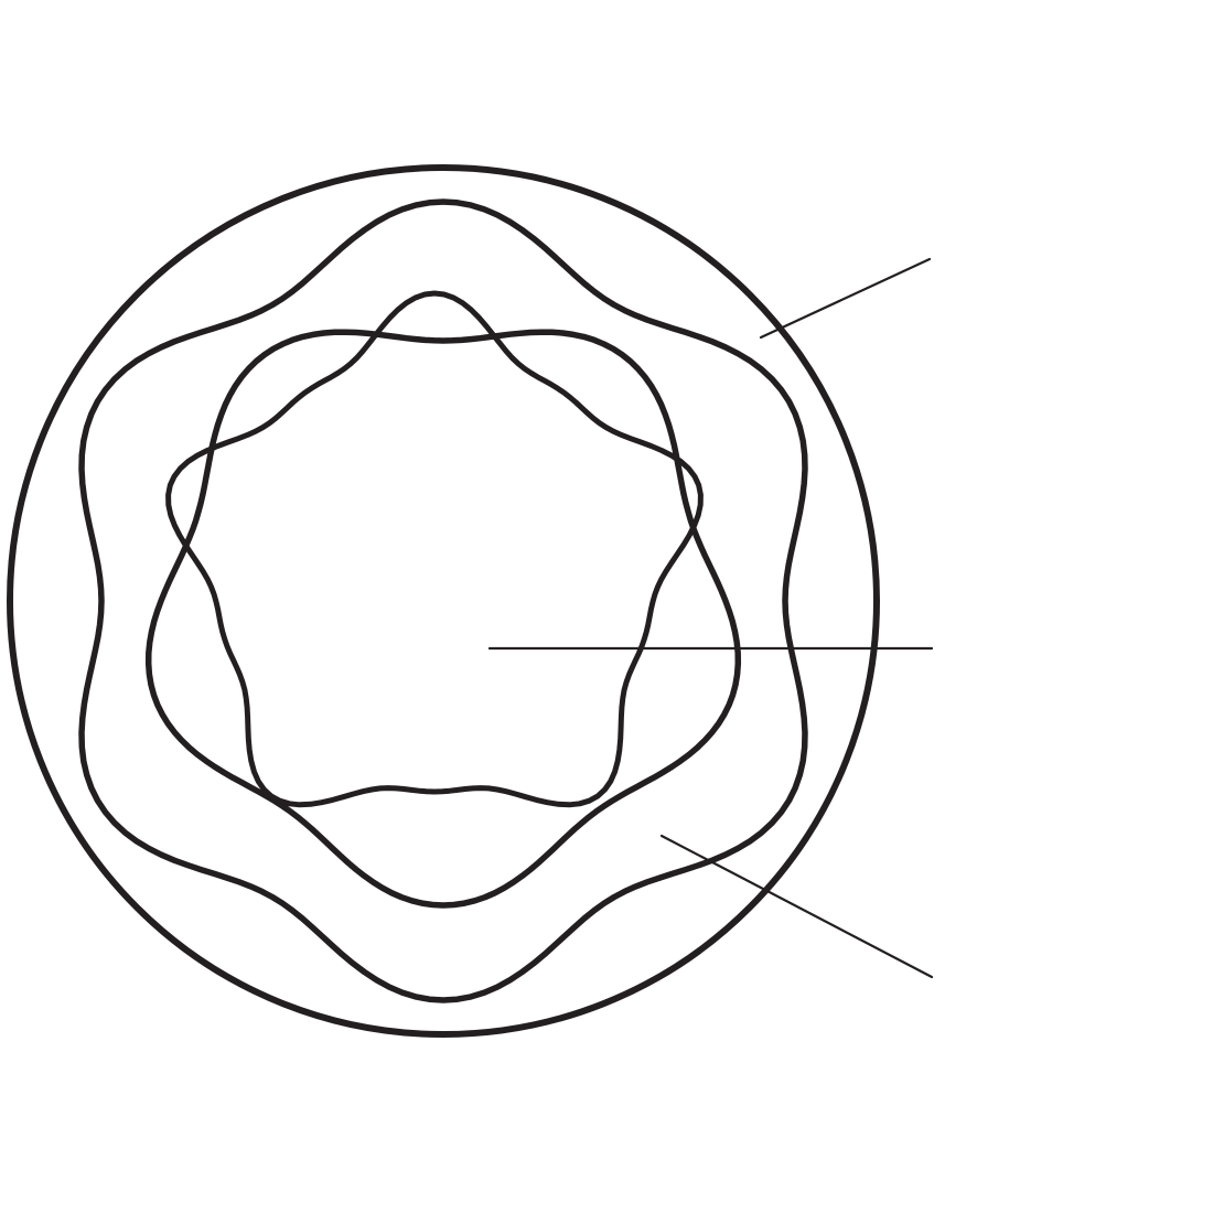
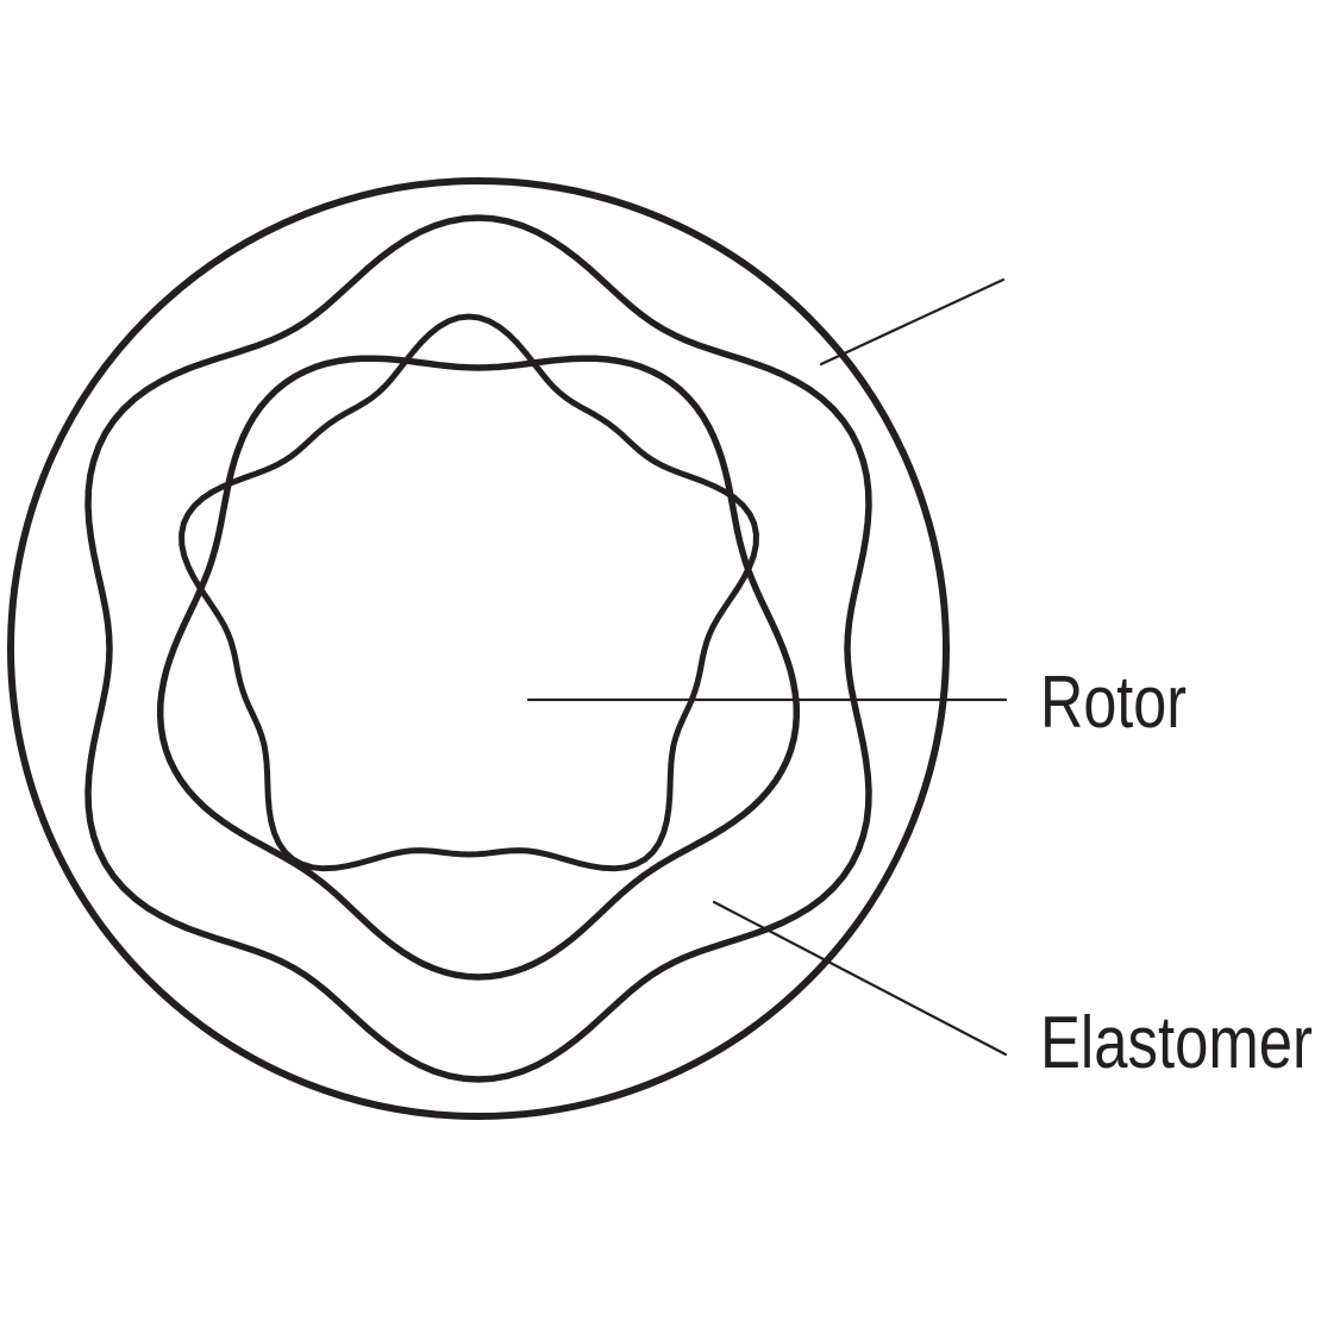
+ Rotor
+ Elastomer
